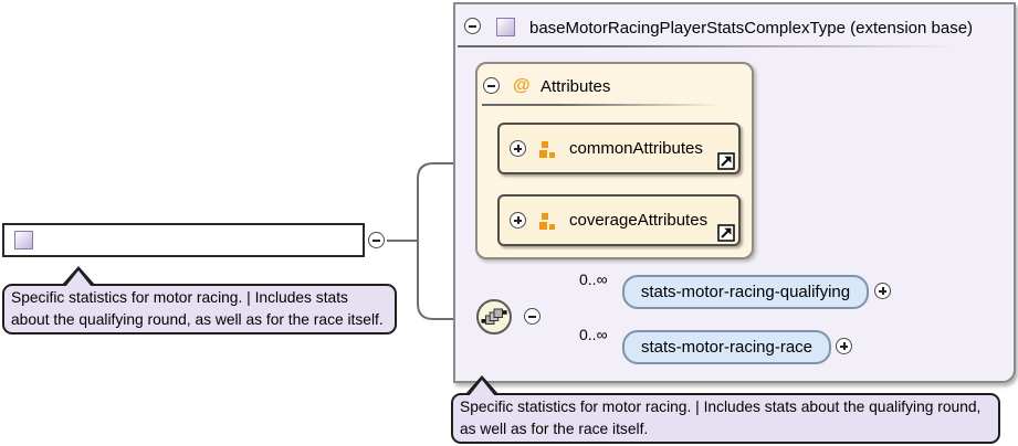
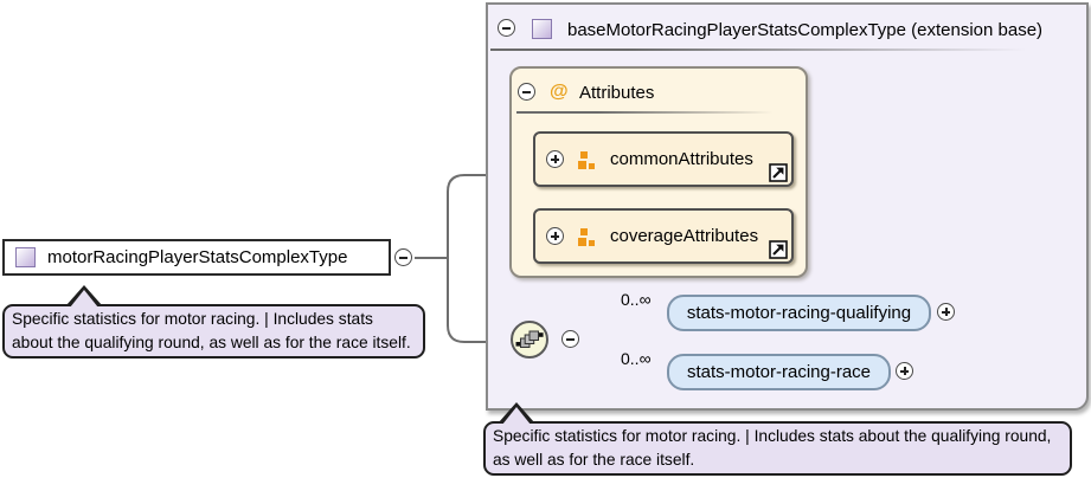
+ motorRacingPlayerStatsComplexType
  Specific statistics for motor racing. | Includes stats about the qualifying round, as well as for the race itself.
  baseMotorRacingPlayerStatsComplexType (extension base)
  @
  Attributes
  commonAttributes
  coverageAttributes
  0..∞
  0..∞
  stats-motor-racing-qualifying
  stats-motor-racing-race
  Specific statistics for motor racing. | Includes stats about the qualifying round, as well as for the race itself.
